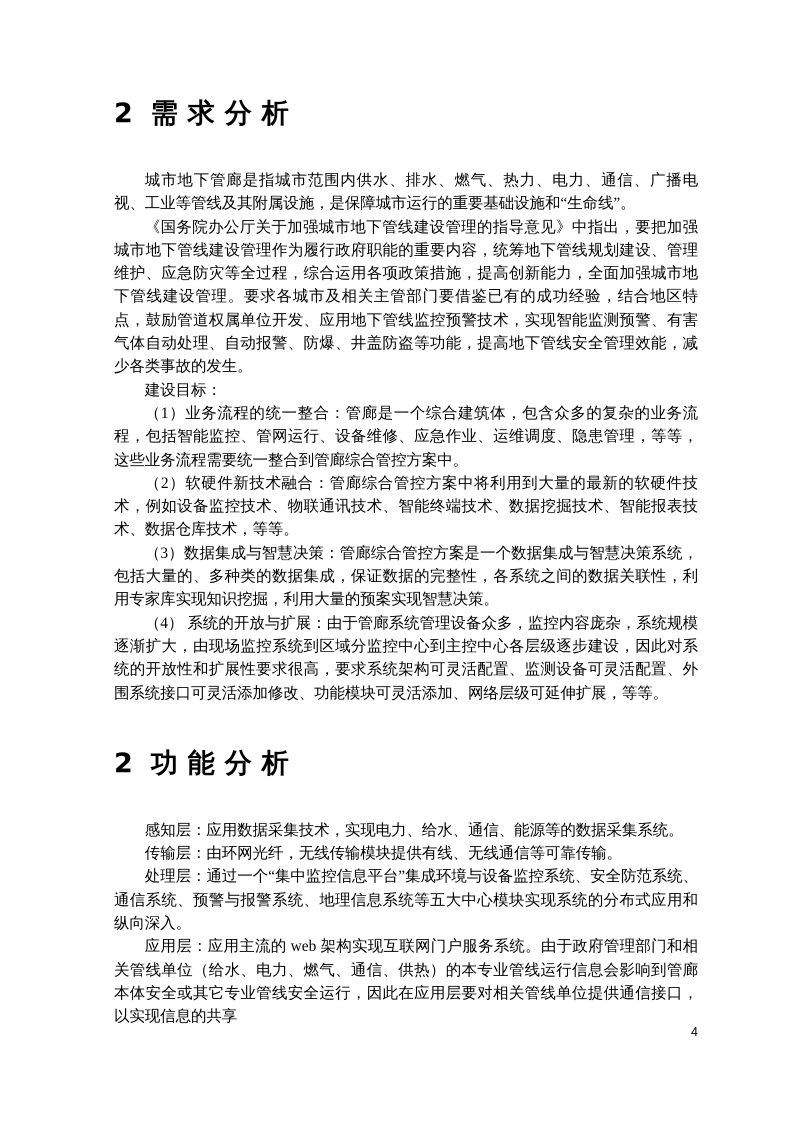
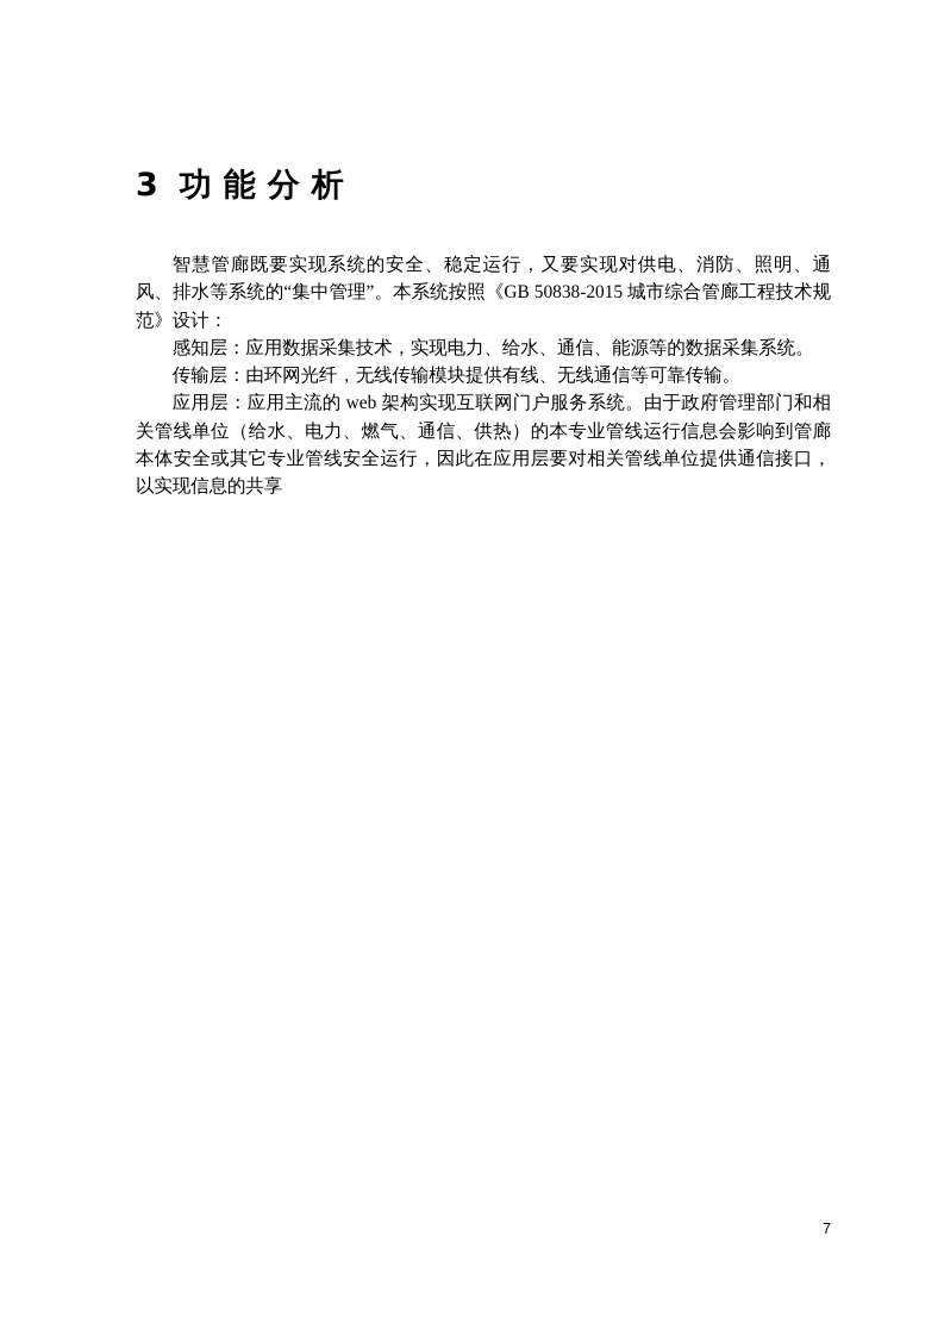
- 2 需求分析
- 城市地下管廊是指城市范围内供水、排水、燃气、热力、电力、通信、广播电视、工业等管线及其附属设施，是保障城市运行的重要基础设施和“生命线”。
- 《国务院办公厅关于加强城市地下管线建设管理的指导意见》中指出，要把加强城市地下管线建设管理作为履行政府职能的重要内容，统筹地下管线规划建设、管理维护、应急防灾等全过程，综合运用各项政策措施，提高创新能力，全面加强城市地下管线建设管理。要求各城市及相关主管部门要借鉴已有的成功经验，结合地区特点，鼓励管道权属单位开发、应用地下管线监控预警技术，实现智能监测预警、有害气体自动处理、自动报警、防爆、井盖防盗等功能，提高地下管线安全管理效能，减少各类事故的发生。
- 建设目标：
- （1）业务流程的统一整合：管廊是一个综合建筑体，包含众多的复杂的业务流程，包括智能监控、管网运行、设备维修、应急作业、运维调度、隐患管理，等等，这些业务流程需要统一整合到管廊综合管控方案中。
- （2）软硬件新技术融合：管廊综合管控方案中将利用到大量的最新的软硬件技术，例如设备监控技术、物联通讯技术、智能终端技术、数据挖掘技术、智能报表技术、数据仓库技术，等等。
- （3）数据集成与智慧决策：管廊综合管控方案是一个数据集成与智慧决策系统，包括大量的、多种类的数据集成，保证数据的完整性，各系统之间的数据关联性，利用专家库实现知识挖掘，利用大量的预案实现智慧决策。
- （4） 系统的开放与扩展：由于管廊系统管理设备众多，监控内容庞杂，系统规模逐渐扩大，由现场监控系统到区域分监控中心到主控中心各层级逐步建设，因此对系统的开放性和扩展性要求很高，要求系统架构可灵活配置、监测设备可灵活配置、外围系统接口可灵活添加修改、功能模块可灵活添加、网络层级可延伸扩展，等等。
- 2 功能分析
+ 3 功能分析
+ 智慧管廊既要实现系统的安全、稳定运行，又要实现对供电、消防、照明、通风、排水等系统的“集中管理”。本系统按照《GB 50838-2015 城市综合管廊工程技术规范》设计：
  感知层：应用数据采集技术，实现电力、给水、通信、能源等的数据采集系统。
  传输层：由环网光纤，无线传输模块提供有线、无线通信等可靠传输。
- 处理层：通过一个“集中监控信息平台”集成环境与设备监控系统、安全防范系统、通信系统、预警与报警系统、地理信息系统等五大中心模块实现系统的分布式应用和纵向深入。
  应用层：应用主流的 web 架构实现互联网门户服务系统。由于政府管理部门和相关管线单位（给水、电力、燃气、通信、供热）的本专业管线运行信息会影响到管廊本体安全或其它专业管线安全运行，因此在应用层要对相关管线单位提供通信接口，以实现信息的共享
- 4
+ 7
